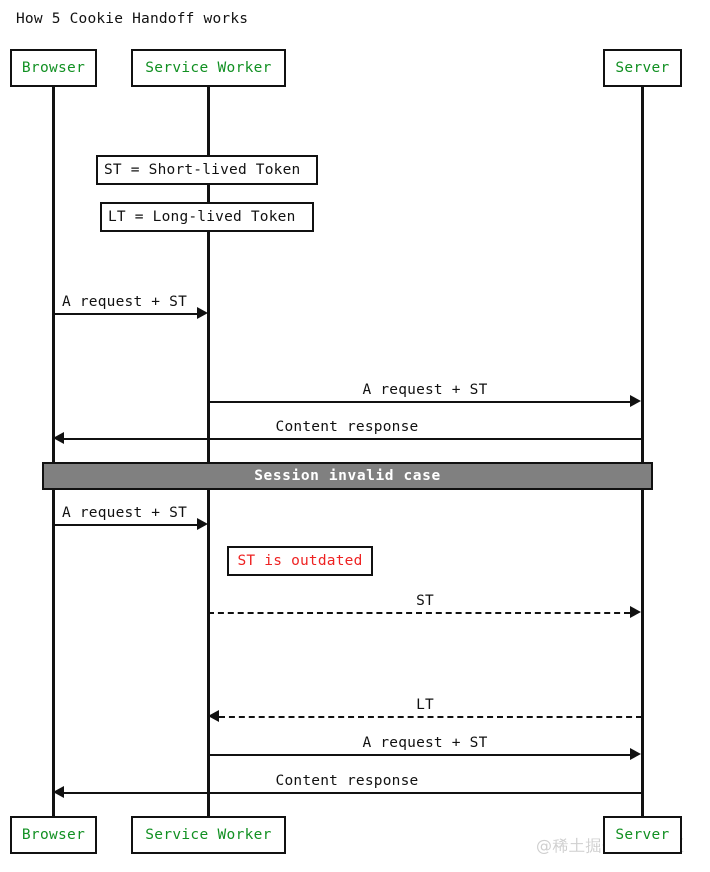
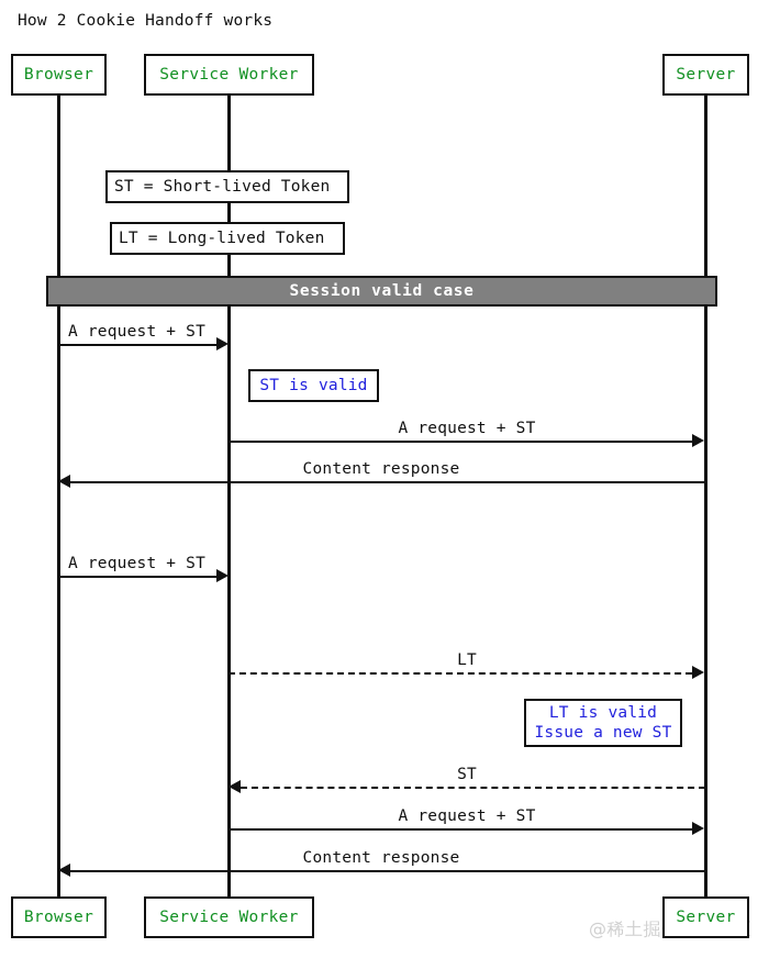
- How 5 Cookie Handoff works
+ How 2 Cookie Handoff works
  Browser
  Service Worker
  Server
  ST = Short-lived Token
  LT = Long-lived Token
+ Session valid case
  A request + ST
+ ST is valid
  A request + ST
  Content response
- Session invalid case
  A request + ST
- ST is outdated
- ST
+ LT
+ LT is valid
+ Issue a new ST
- LT
+ ST
  A request + ST
  Content response
  Browser
  Service Worker
  Server
